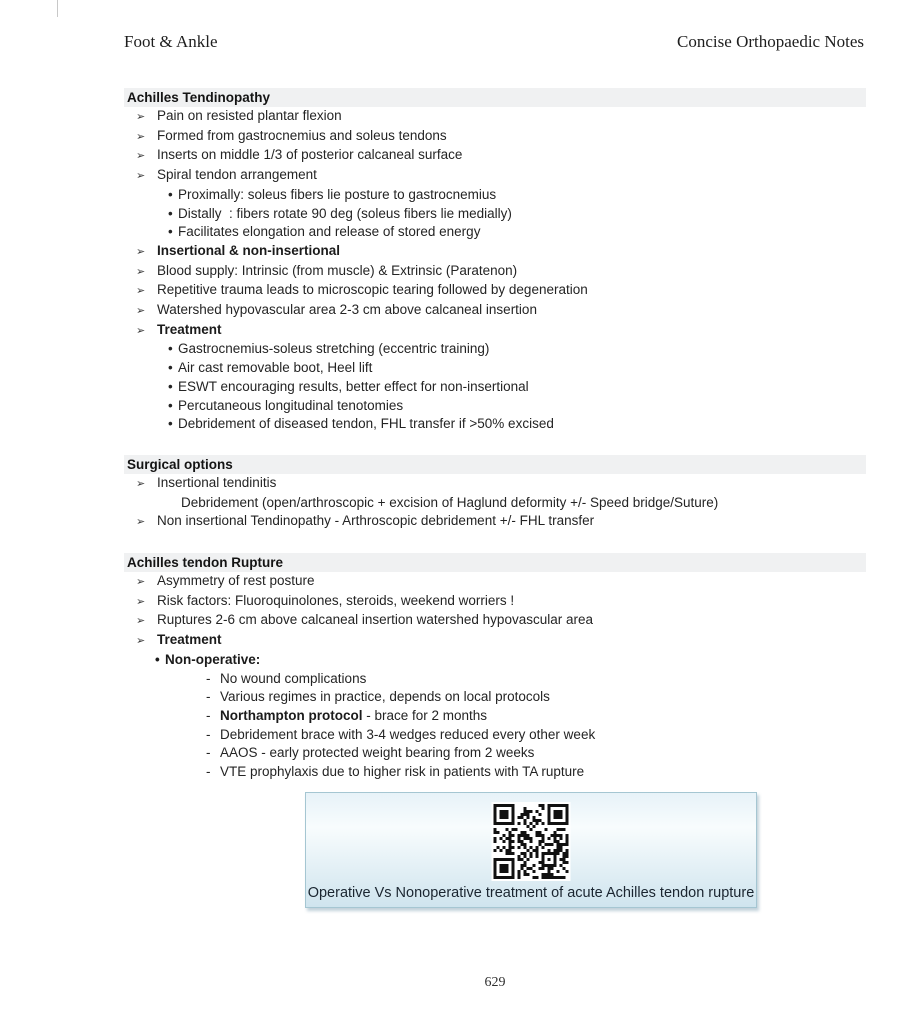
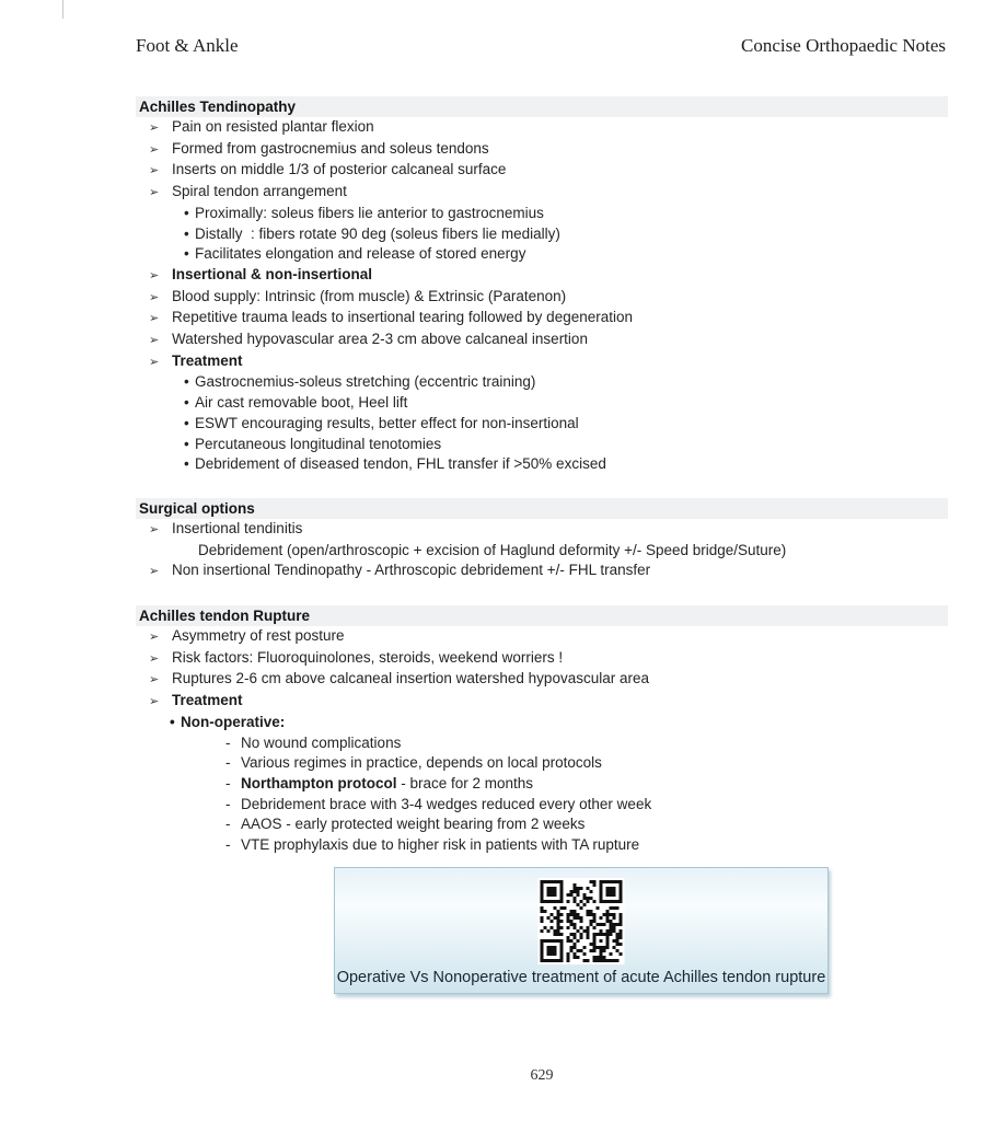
  Foot & Ankle
  Concise Orthopaedic Notes
  Achilles Tendinopathy
  ➢
  Pain on resisted plantar flexion
  ➢
  Formed from gastrocnemius and soleus tendons
  ➢
  Inserts on middle 1/3 of posterior calcaneal surface
  ➢
  Spiral tendon arrangement
  •
- Proximally: soleus fibers lie posture to gastrocnemius
+ Proximally: soleus fibers lie anterior to gastrocnemius
  •
  Distally : fibers rotate 90 deg (soleus fibers lie medially)
  •
  Facilitates elongation and release of stored energy
  ➢
  Insertional & non-insertional
  ➢
  Blood supply: Intrinsic (from muscle) & Extrinsic (Paratenon)
  ➢
- Repetitive trauma leads to microscopic tearing followed by degeneration
+ Repetitive trauma leads to insertional tearing followed by degeneration
  ➢
  Watershed hypovascular area 2-3 cm above calcaneal insertion
  ➢
  Treatment
  •
  Gastrocnemius-soleus stretching (eccentric training)
  •
  Air cast removable boot, Heel lift
  •
  ESWT encouraging results, better effect for non-insertional
  •
  Percutaneous longitudinal tenotomies
  •
  Debridement of diseased tendon, FHL transfer if >50% excised
  Surgical options
  ➢
  Insertional tendinitis
  Debridement (open/arthroscopic + excision of Haglund deformity +/- Speed bridge/Suture)
  ➢
  Non insertional Tendinopathy - Arthroscopic debridement +/- FHL transfer
  Achilles tendon Rupture
  ➢
  Asymmetry of rest posture
  ➢
  Risk factors: Fluoroquinolones, steroids, weekend worriers !
  ➢
  Ruptures 2-6 cm above calcaneal insertion watershed hypovascular area
  ➢
  Treatment
  •
  Non-operative:
  -
  No wound complications
  -
  Various regimes in practice, depends on local protocols
  -
  Northampton protocol - brace for 2 months
  -
  Debridement brace with 3-4 wedges reduced every other week
  -
  AAOS - early protected weight bearing from 2 weeks
  -
  VTE prophylaxis due to higher risk in patients with TA rupture
  Operative Vs Nonoperative treatment of acute Achilles tendon rupture
  629
